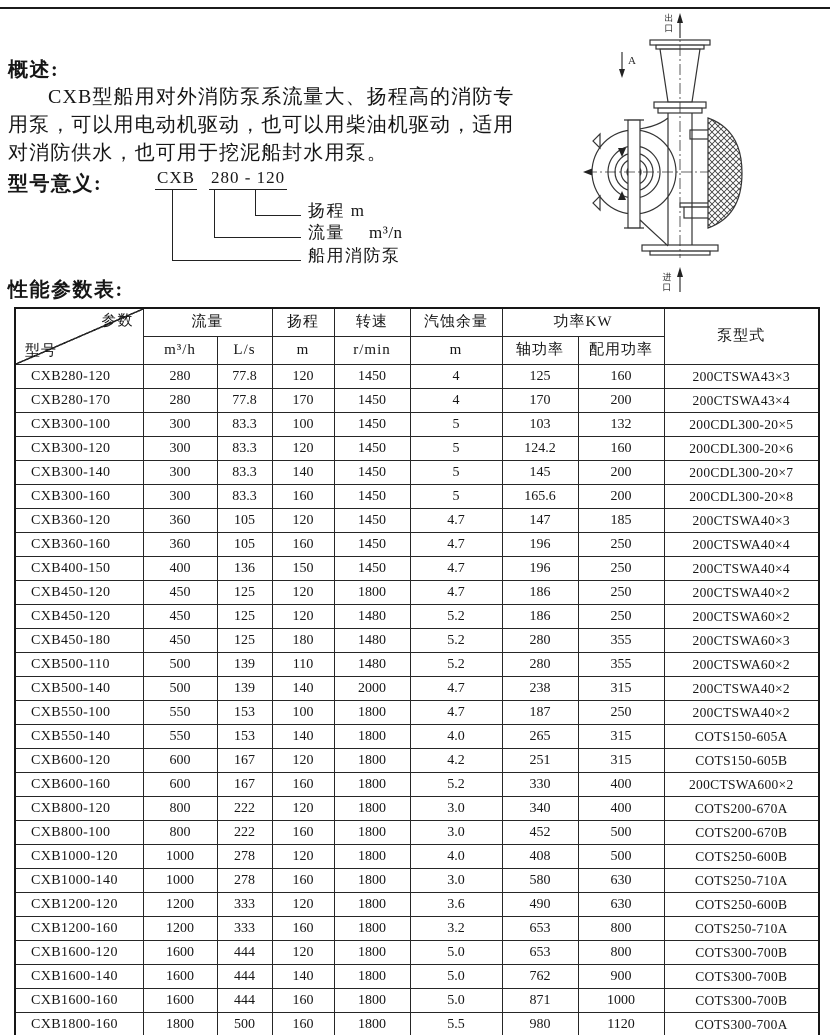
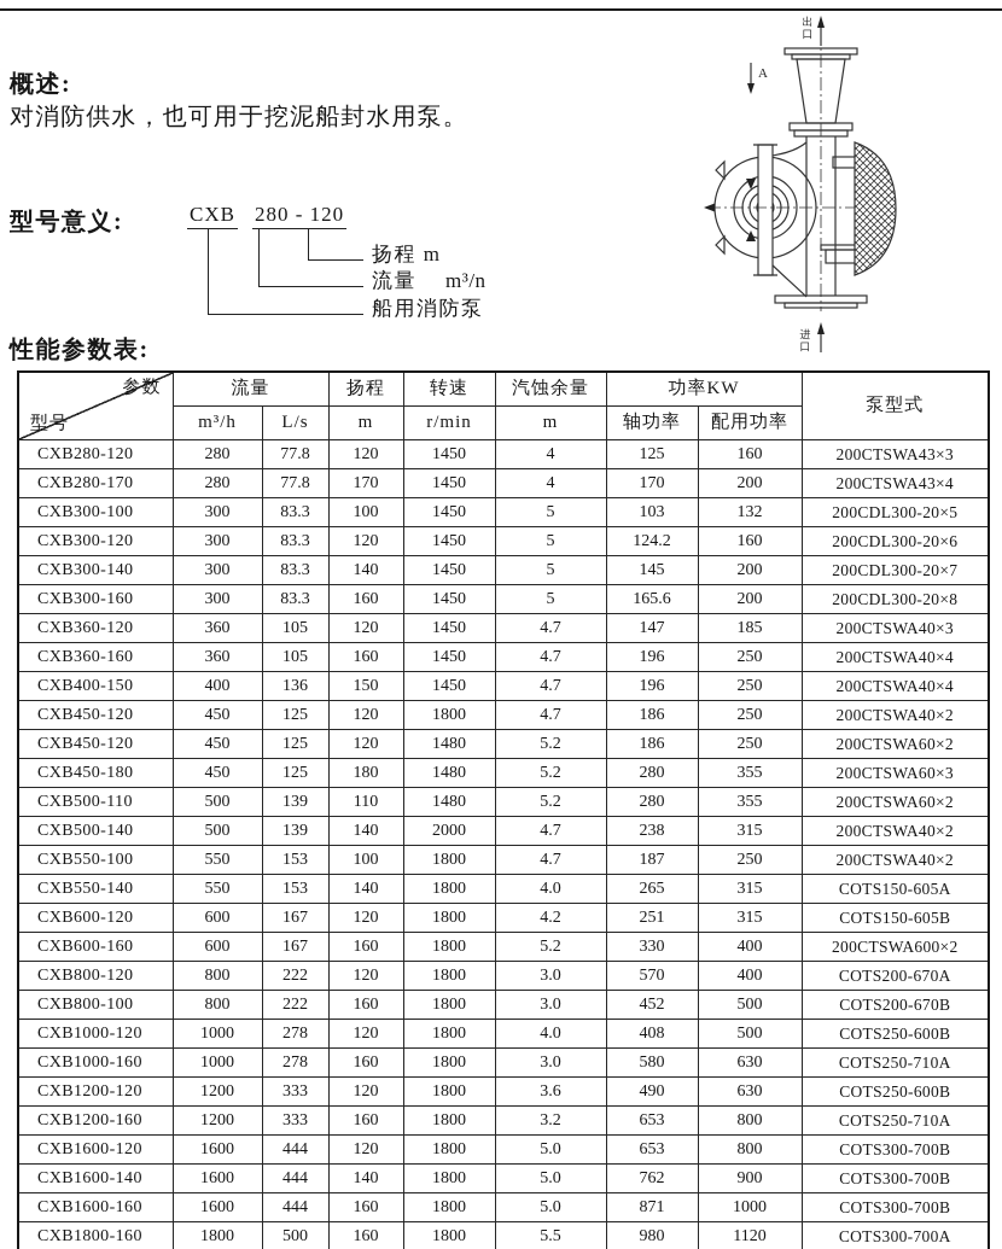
  出
  口
  A
  进
  口
  概述:
- CXB型船用对外消防泵系流量大、扬程高的消防专
- 用泵，可以用电动机驱动，也可以用柴油机驱动，适用
  对消防供水，也可用于挖泥船封水用泵。
  型号意义:
  CXB 280 - 120
  扬程 m
  流量 m³/n
  船用消防泵
  性能参数表:
  参数 型号	流量	扬程	转速	汽蚀余量	功率KW	泵型式
  m³/h	L/s	m	r/min	m	轴功率	配用功率
  CXB280-120	280	77.8	120	1450	4	125	160	200CTSWA43×3
  CXB280-170	280	77.8	170	1450	4	170	200	200CTSWA43×4
  CXB300-100	300	83.3	100	1450	5	103	132	200CDL300-20×5
  CXB300-120	300	83.3	120	1450	5	124.2	160	200CDL300-20×6
  CXB300-140	300	83.3	140	1450	5	145	200	200CDL300-20×7
  CXB300-160	300	83.3	160	1450	5	165.6	200	200CDL300-20×8
  CXB360-120	360	105	120	1450	4.7	147	185	200CTSWA40×3
  CXB360-160	360	105	160	1450	4.7	196	250	200CTSWA40×4
  CXB400-150	400	136	150	1450	4.7	196	250	200CTSWA40×4
  CXB450-120	450	125	120	1800	4.7	186	250	200CTSWA40×2
  CXB450-120	450	125	120	1480	5.2	186	250	200CTSWA60×2
  CXB450-180	450	125	180	1480	5.2	280	355	200CTSWA60×3
  CXB500-110	500	139	110	1480	5.2	280	355	200CTSWA60×2
  CXB500-140	500	139	140	2000	4.7	238	315	200CTSWA40×2
  CXB550-100	550	153	100	1800	4.7	187	250	200CTSWA40×2
  CXB550-140	550	153	140	1800	4.0	265	315	COTS150-605A
  CXB600-120	600	167	120	1800	4.2	251	315	COTS150-605B
  CXB600-160	600	167	160	1800	5.2	330	400	200CTSWA600×2
- CXB800-120	800	222	120	1800	3.0	340	400	COTS200-670A
+ CXB800-120	800	222	120	1800	3.0	570	400	COTS200-670A
  CXB800-100	800	222	160	1800	3.0	452	500	COTS200-670B
  CXB1000-120	1000	278	120	1800	4.0	408	500	COTS250-600B
- CXB1000-140	1000	278	160	1800	3.0	580	630	COTS250-710A
+ CXB1000-160	1000	278	160	1800	3.0	580	630	COTS250-710A
  CXB1200-120	1200	333	120	1800	3.6	490	630	COTS250-600B
  CXB1200-160	1200	333	160	1800	3.2	653	800	COTS250-710A
  CXB1600-120	1600	444	120	1800	5.0	653	800	COTS300-700B
  CXB1600-140	1600	444	140	1800	5.0	762	900	COTS300-700B
  CXB1600-160	1600	444	160	1800	5.0	871	1000	COTS300-700B
  CXB1800-160	1800	500	160	1800	5.5	980	1120	COTS300-700A
